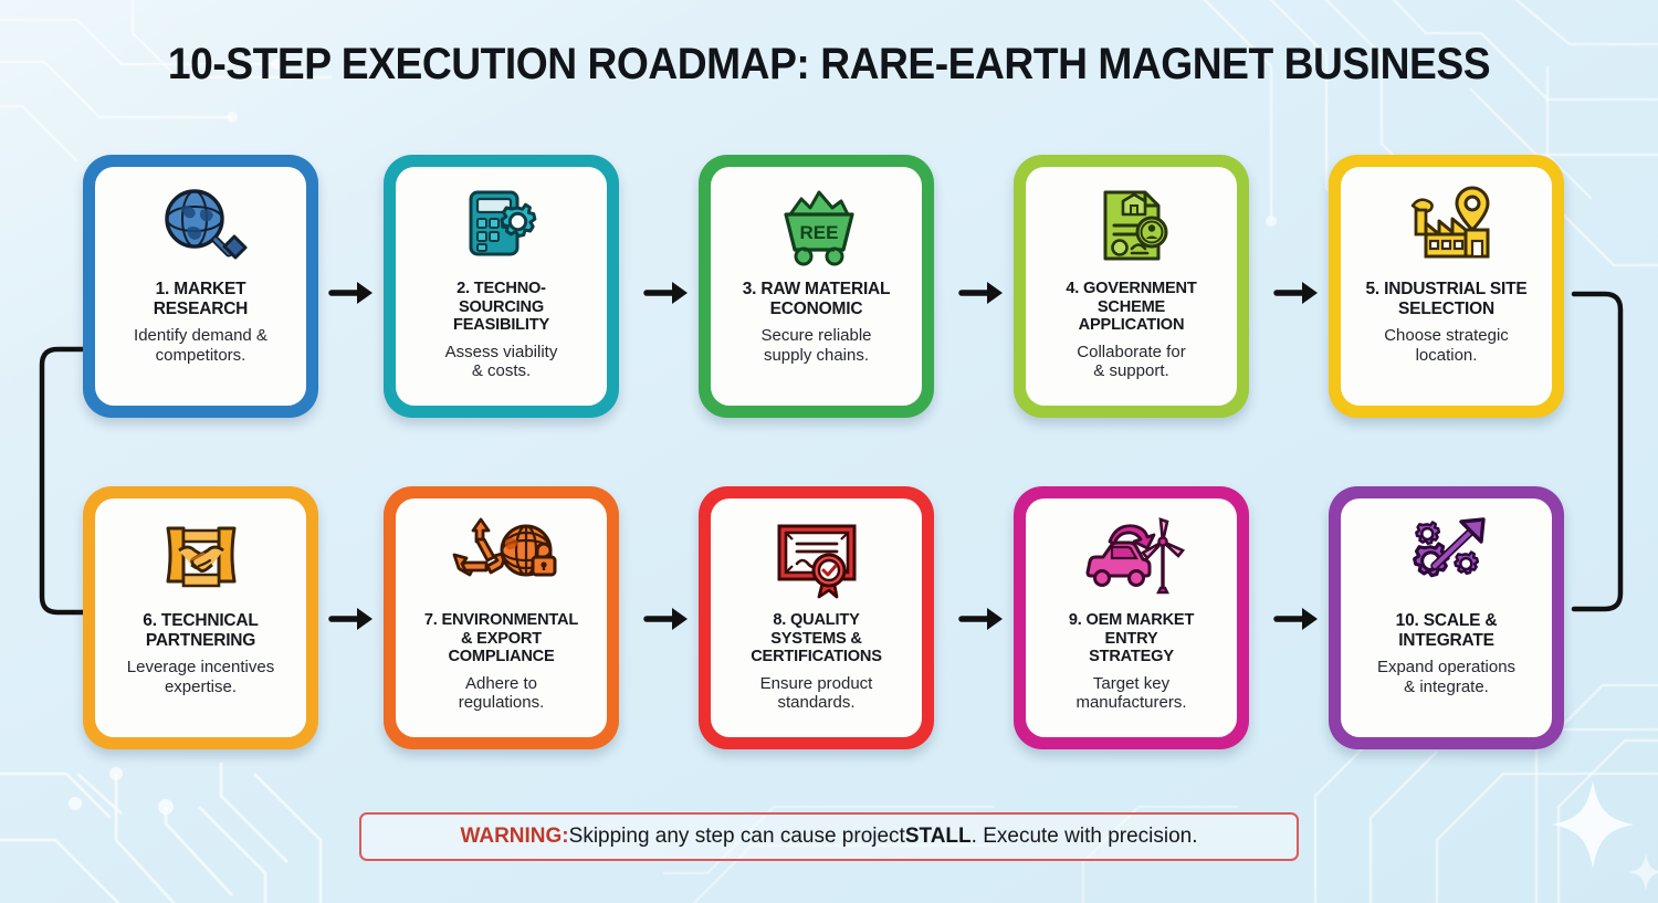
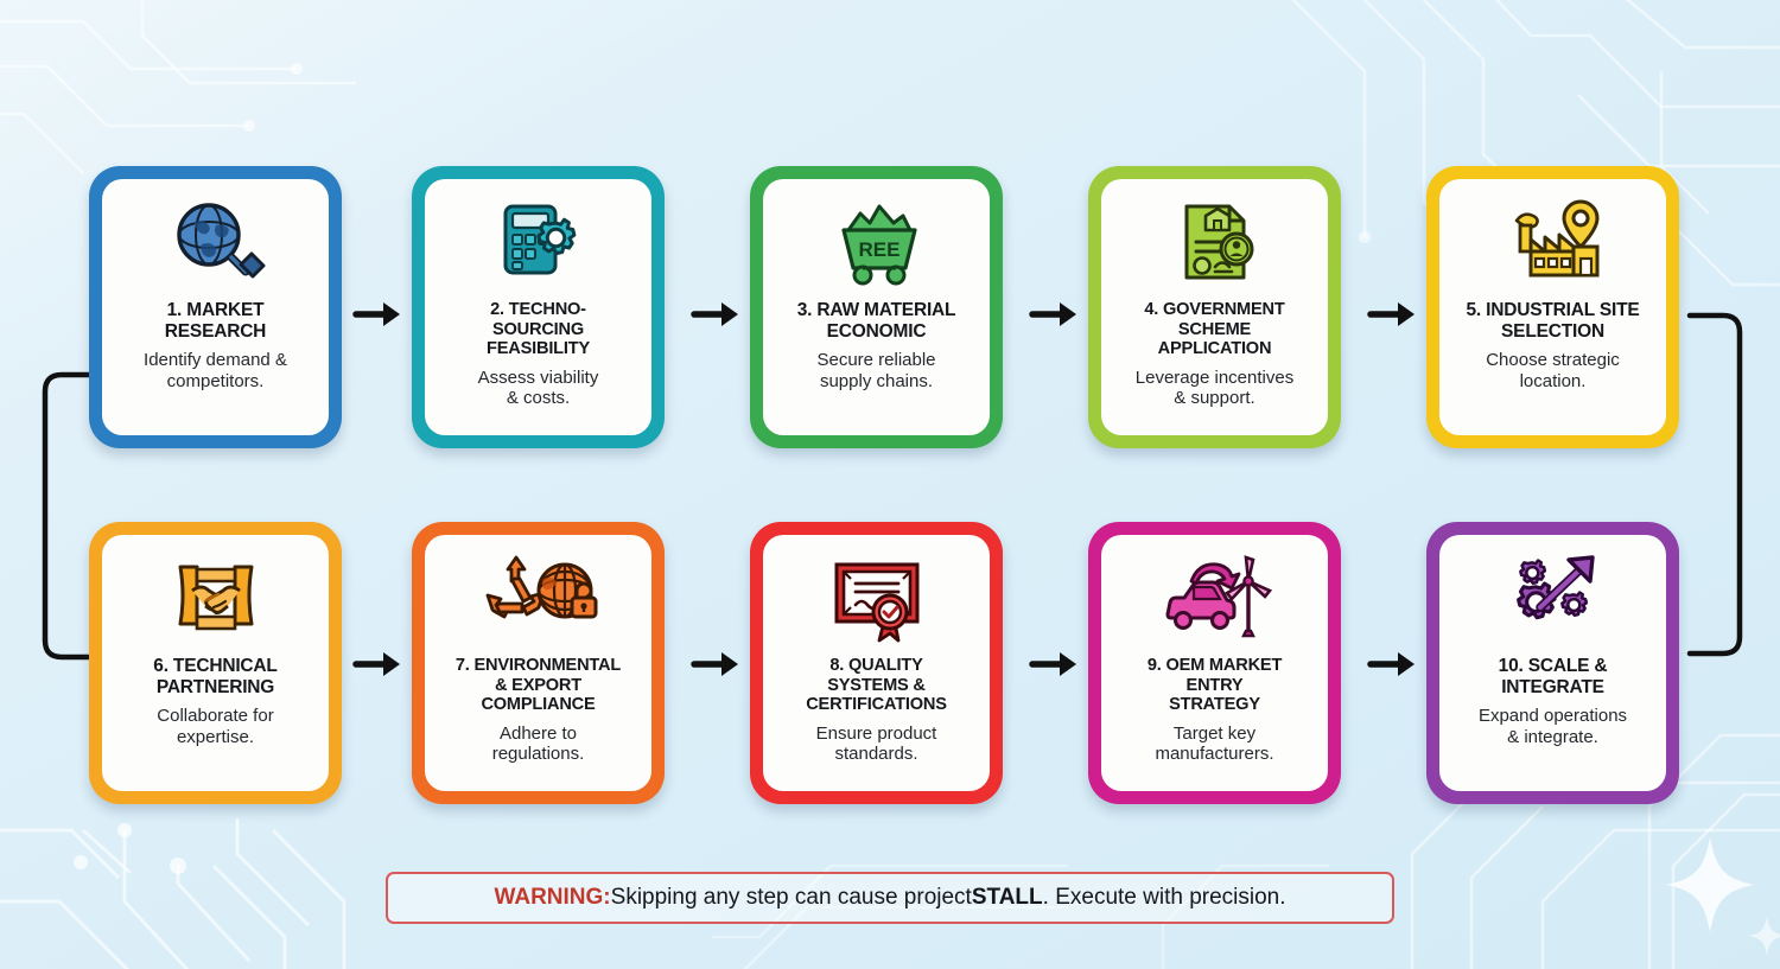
- 10-STEP EXECUTION ROADMAP: RARE-EARTH MAGNET BUSINESS
  1. MARKET
  RESEARCH
  Identify demand &
  competitors.
  2. TECHNO-
  SOURCING
  FEASIBILITY
  Assess viability
  & costs.
  REE
  3. RAW MATERIAL
  ECONOMIC
  Secure reliable
  supply chains.
  4. GOVERNMENT
  SCHEME
  APPLICATION
- Collaborate for
+ Leverage incentives
  & support.
  5. INDUSTRIAL SITE
  SELECTION
  Choose strategic
  location.
  6. TECHNICAL
  PARTNERING
- Leverage incentives
+ Collaborate for
  expertise.
  7. ENVIRONMENTAL
  & EXPORT
  COMPLIANCE
  Adhere to
  regulations.
  8. QUALITY
  SYSTEMS &
  CERTIFICATIONS
  Ensure product
  standards.
  9. OEM MARKET
  ENTRY
  STRATEGY
  Target key
  manufacturers.
  10. SCALE &
  INTEGRATE
  Expand operations
  & integrate.
  WARNING:
  Skipping any step can cause project
  STALL
  . Execute with precision.
